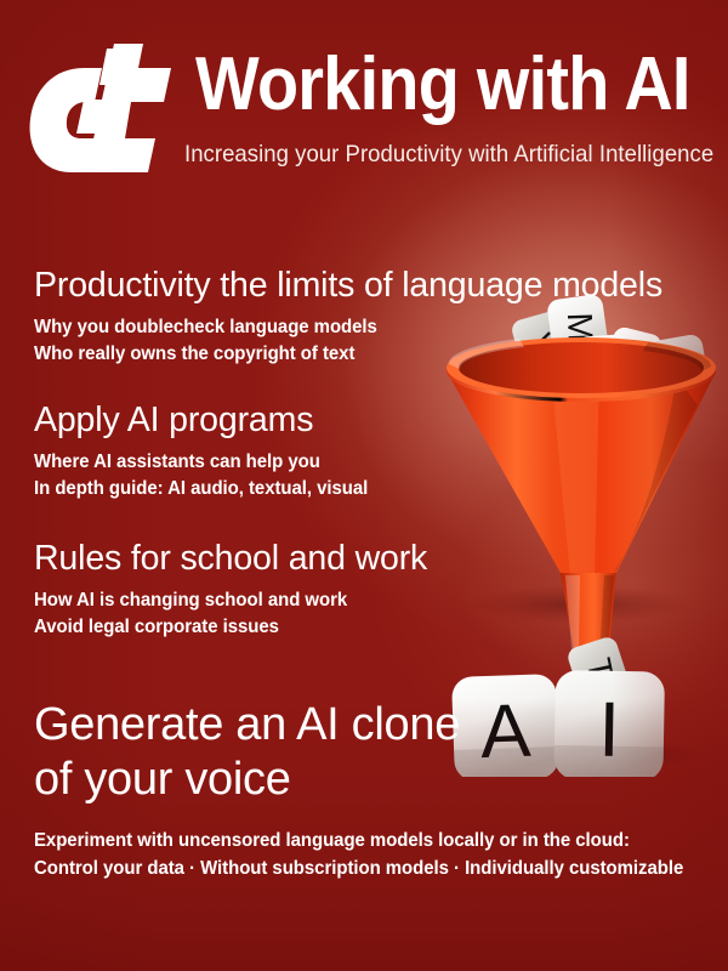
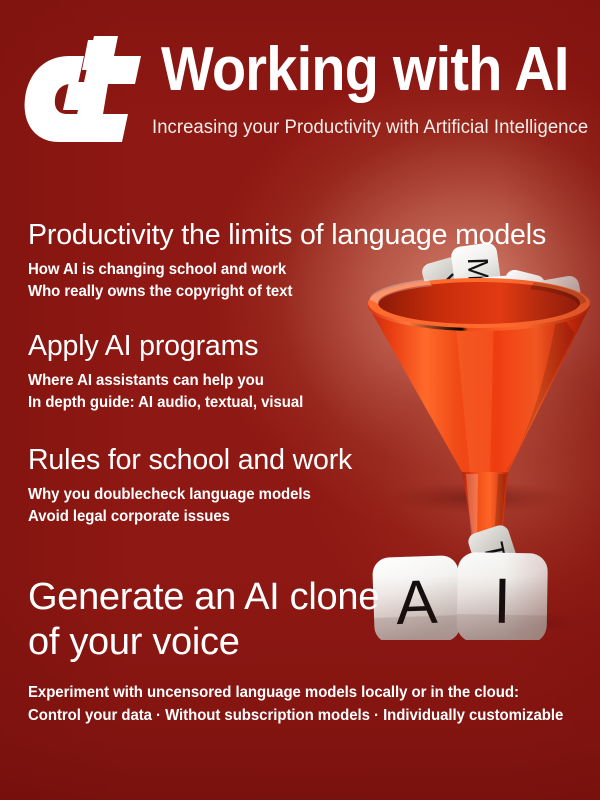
  Working with AI
  Increasing your Productivity with Artificial Intelligence
  Productivity the limits of language models
- Why you doublecheck language models
+ How AI is changing school and work
  Who really owns the copyright of text
  Apply AI programs
  Where AI assistants can help you
  In depth guide: AI audio, textual, visual
  Rules for school and work
- How AI is changing school and work
+ Why you doublecheck language models
  Avoid legal corporate issues
  Generate an AI clone
  of your voice
  Experiment with uncensored language models locally or in the cloud:
  Control your data · Without subscription models · Individually customizable
